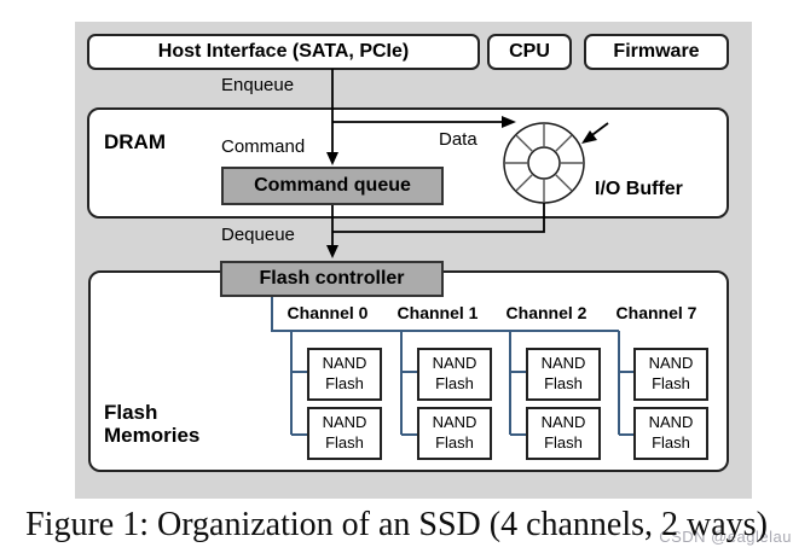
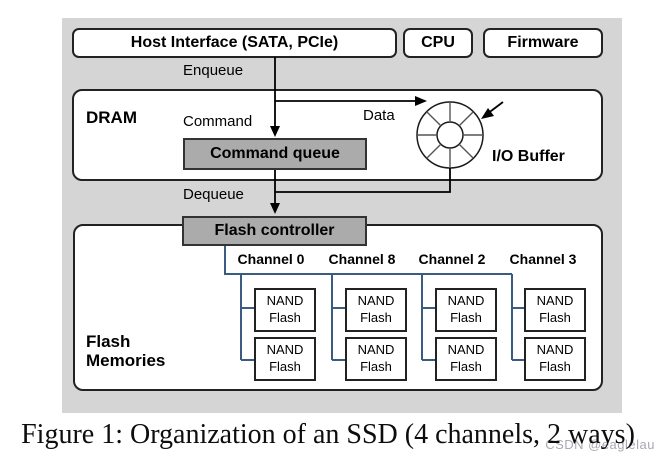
  Host Interface (SATA, PCIe)
  CPU
  Firmware
  Command queue
  Flash controller
  Channel 0
- Channel 1
+ Channel 8
  Channel 2
- Channel 7
+ Channel 3
  NAND
  Flash
  NAND
  Flash
  NAND
  Flash
  NAND
  Flash
  NAND
  Flash
  NAND
  Flash
  NAND
  Flash
  NAND
  Flash
  DRAM
  Enqueue
  Command
  Data
  I/O Buffer
  Dequeue
  Flash
  Memories
  CSDN @eaglelau
  Figure 1: Organization of an SSD (4 channels, 2 ways)
